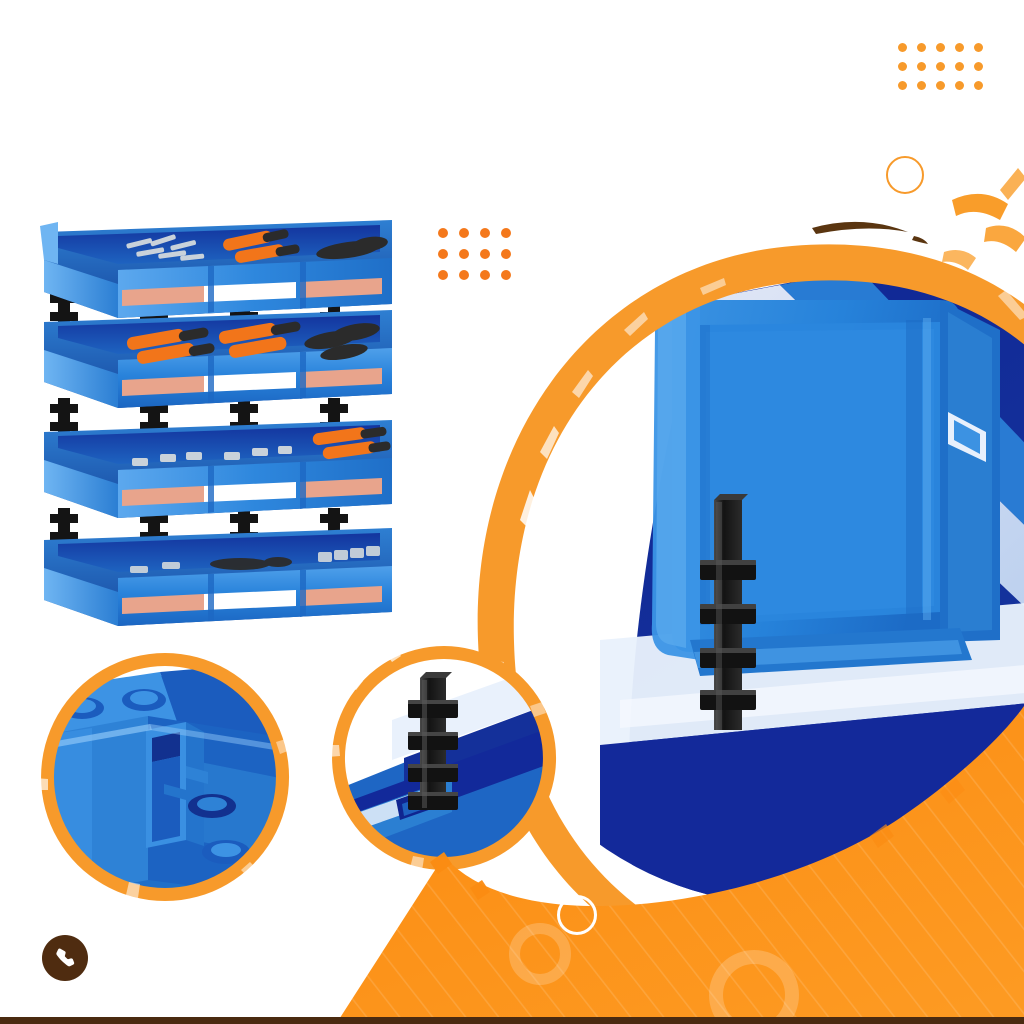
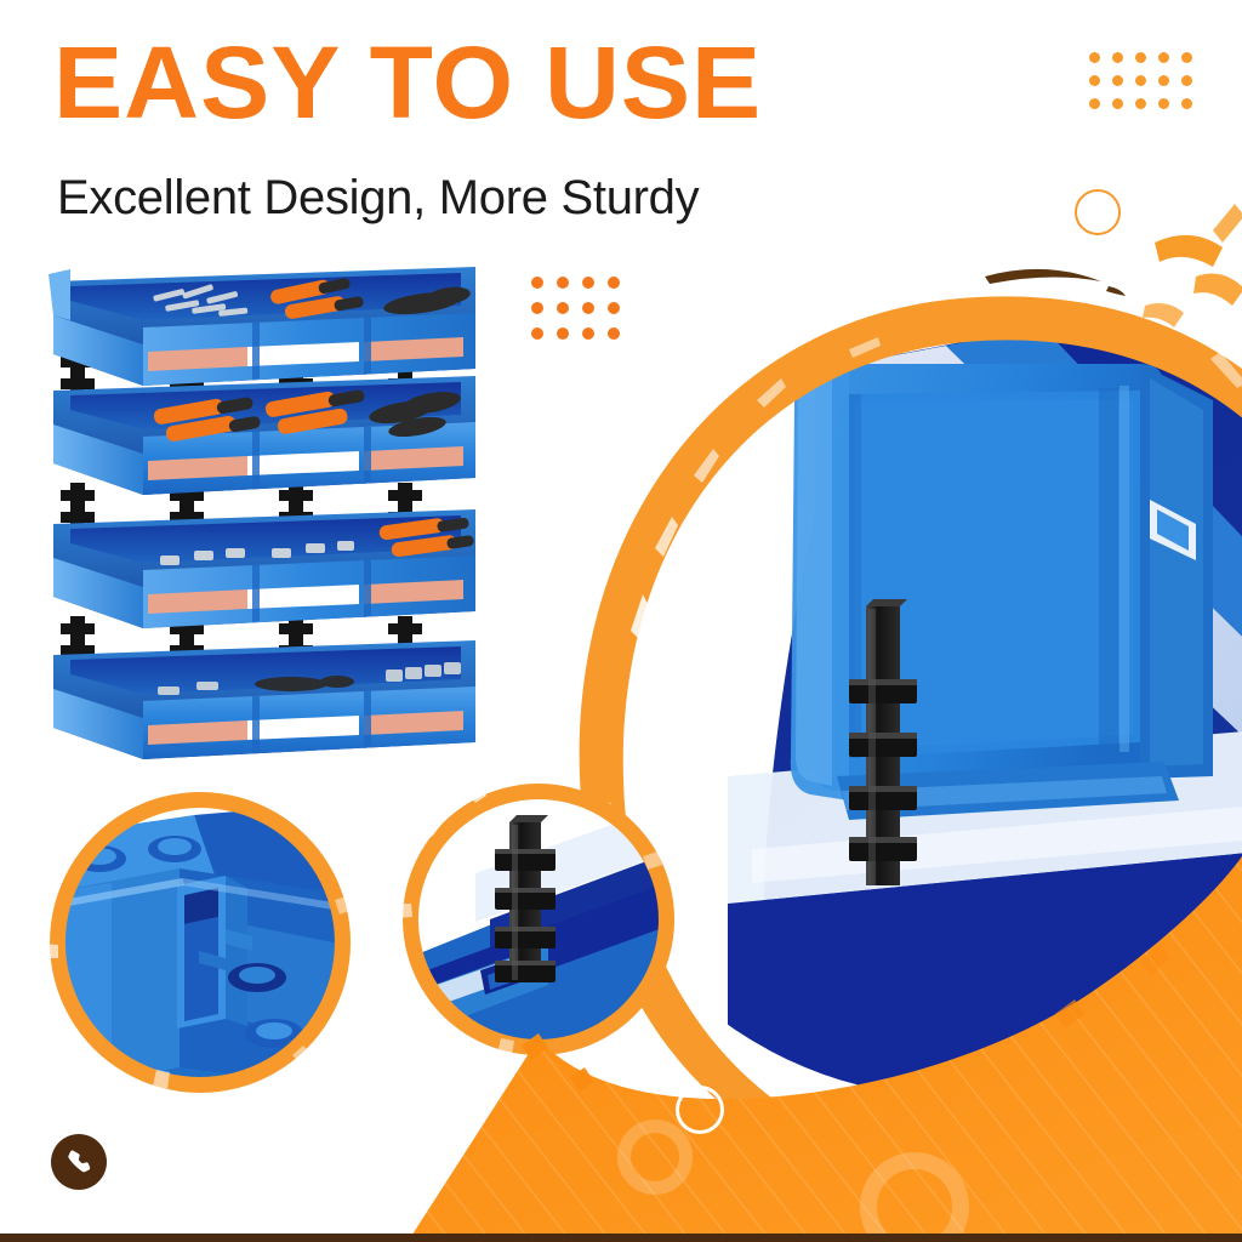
+ EASY TO USE
+ Excellent Design, More Sturdy
